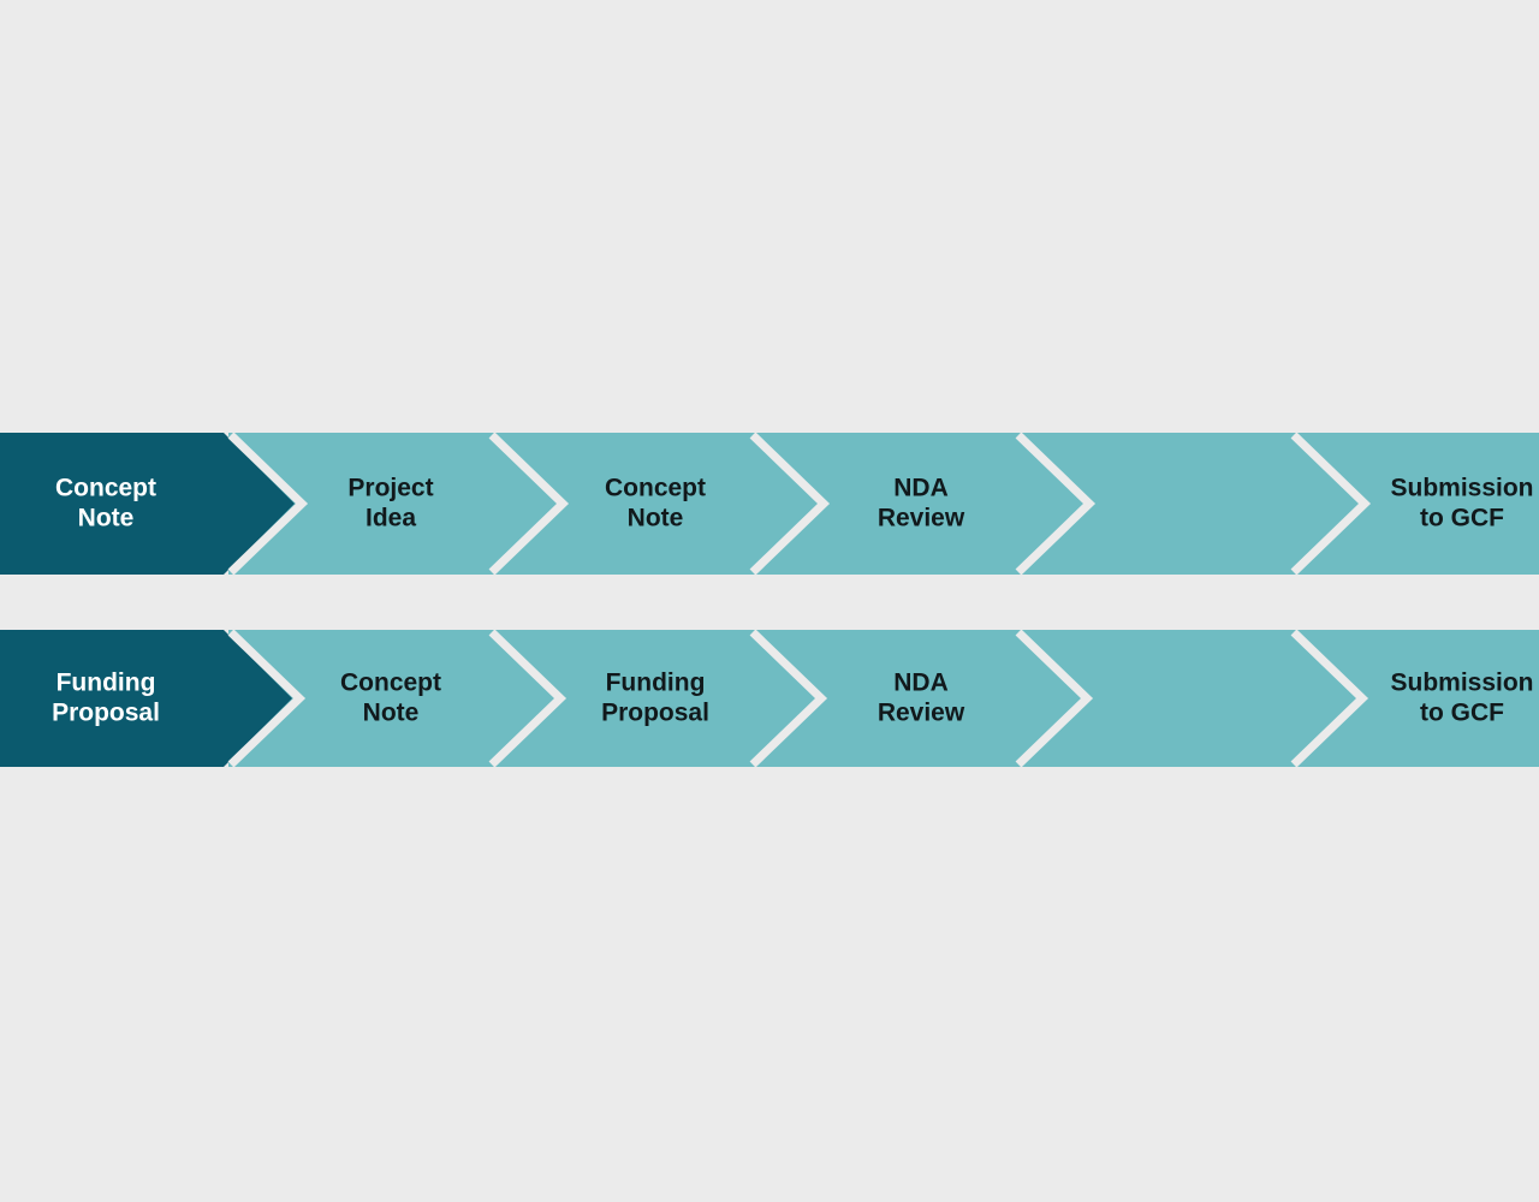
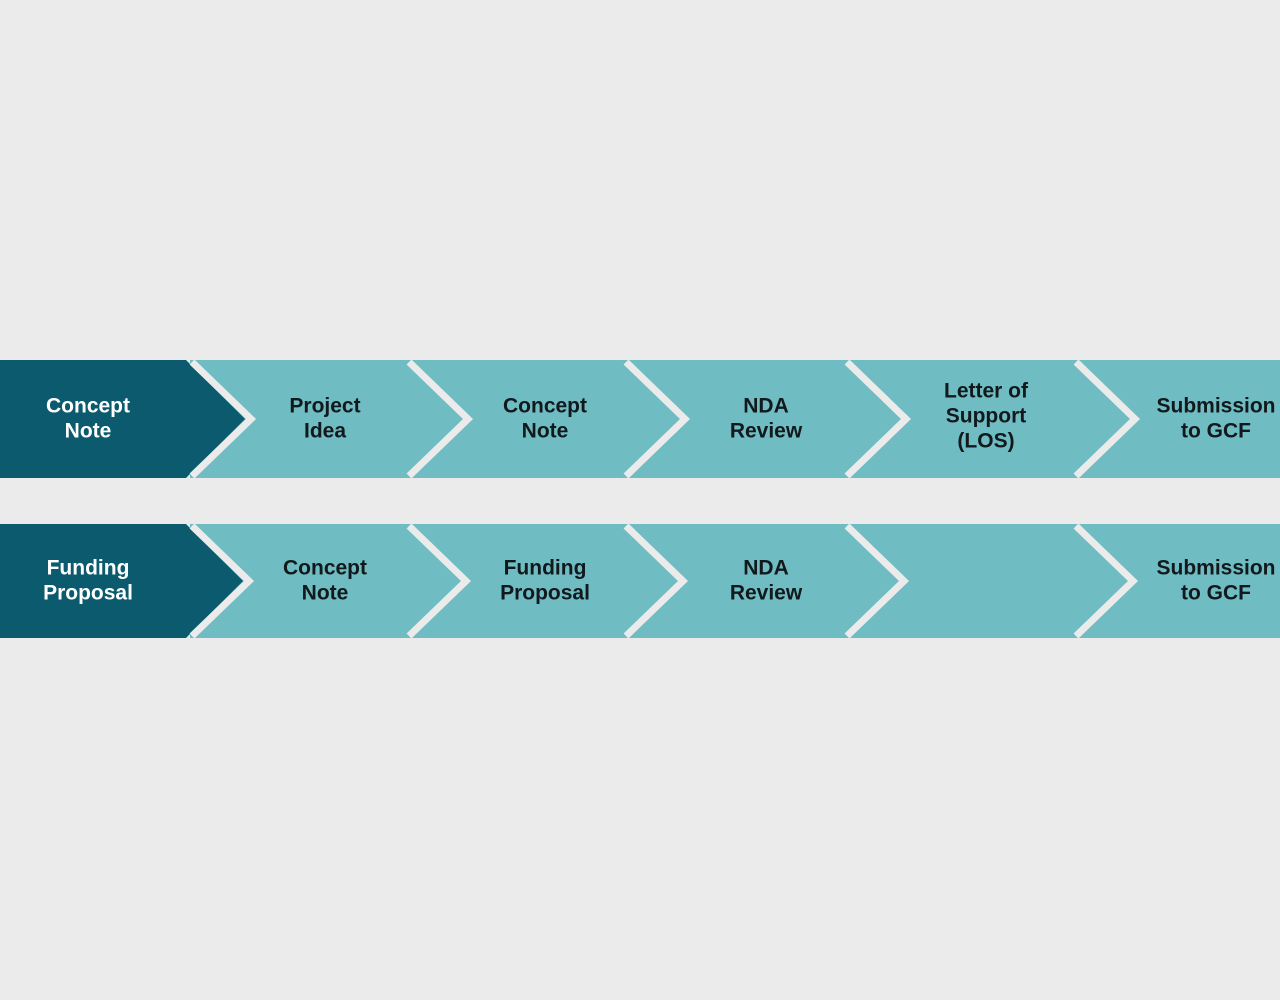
  Concept
  Note
  Project
  Idea
  Concept
  Note
  NDA
  Review
+ Letter of
+ Support
+ (LOS)
  Submission
  to GCF
  Funding
  Proposal
  Concept
  Note
  Funding
  Proposal
  NDA
  Review
  Submission
  to GCF
